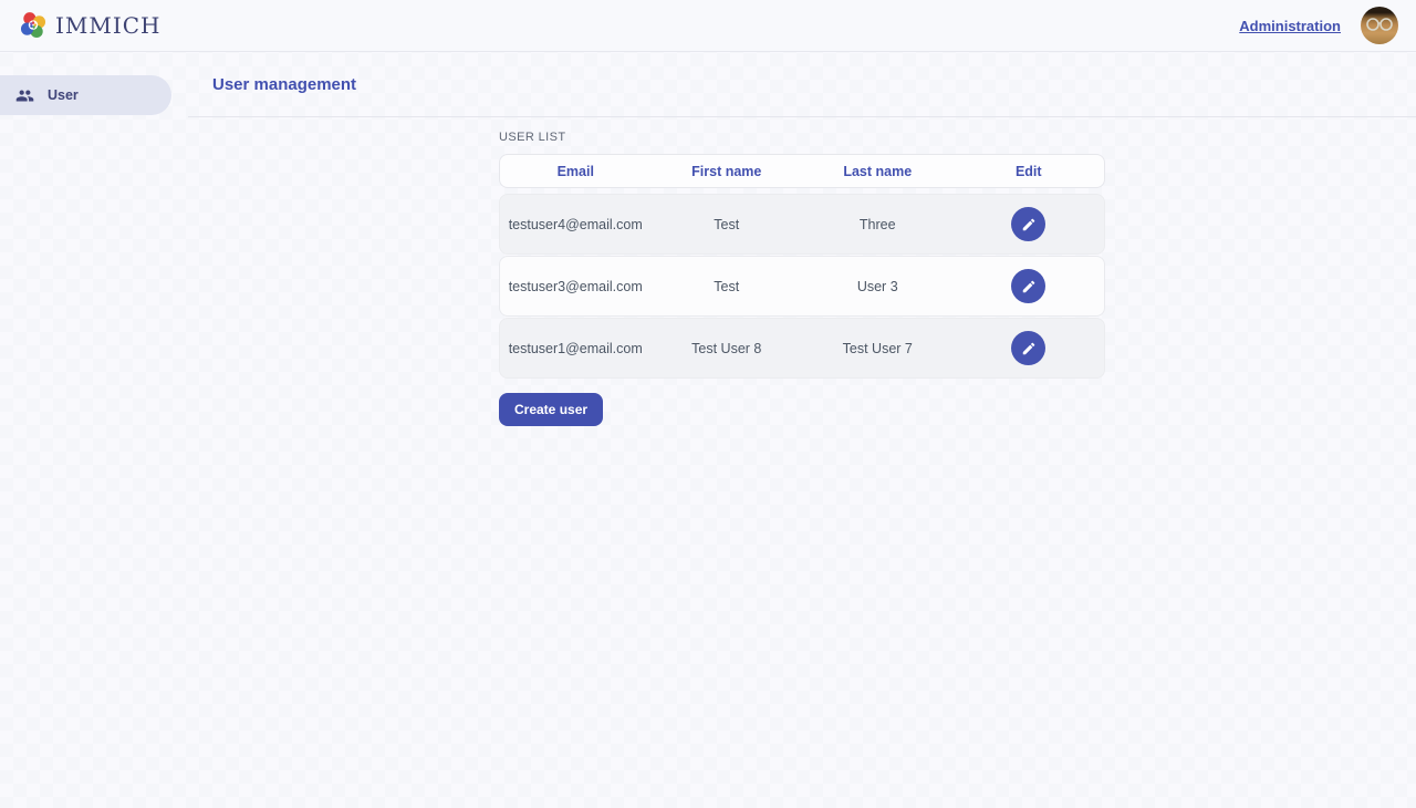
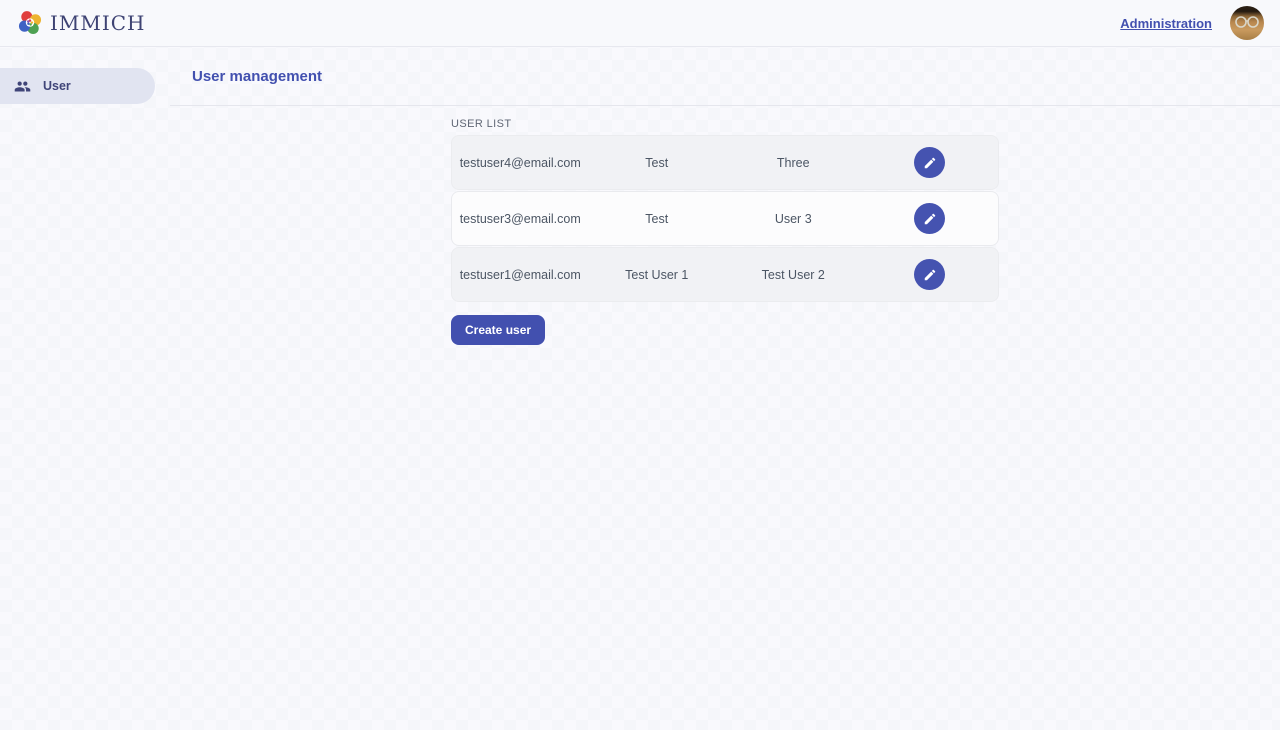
  IMMICH
  Administration
  User
  User management
  USER LIST
- Email
- First name
- Last name
- Edit
  testuser4@email.com
  Test
  Three
  testuser3@email.com
  Test
  User 3
  testuser1@email.com
- Test User 8
+ Test User 1
- Test User 7
+ Test User 2
  Create user
